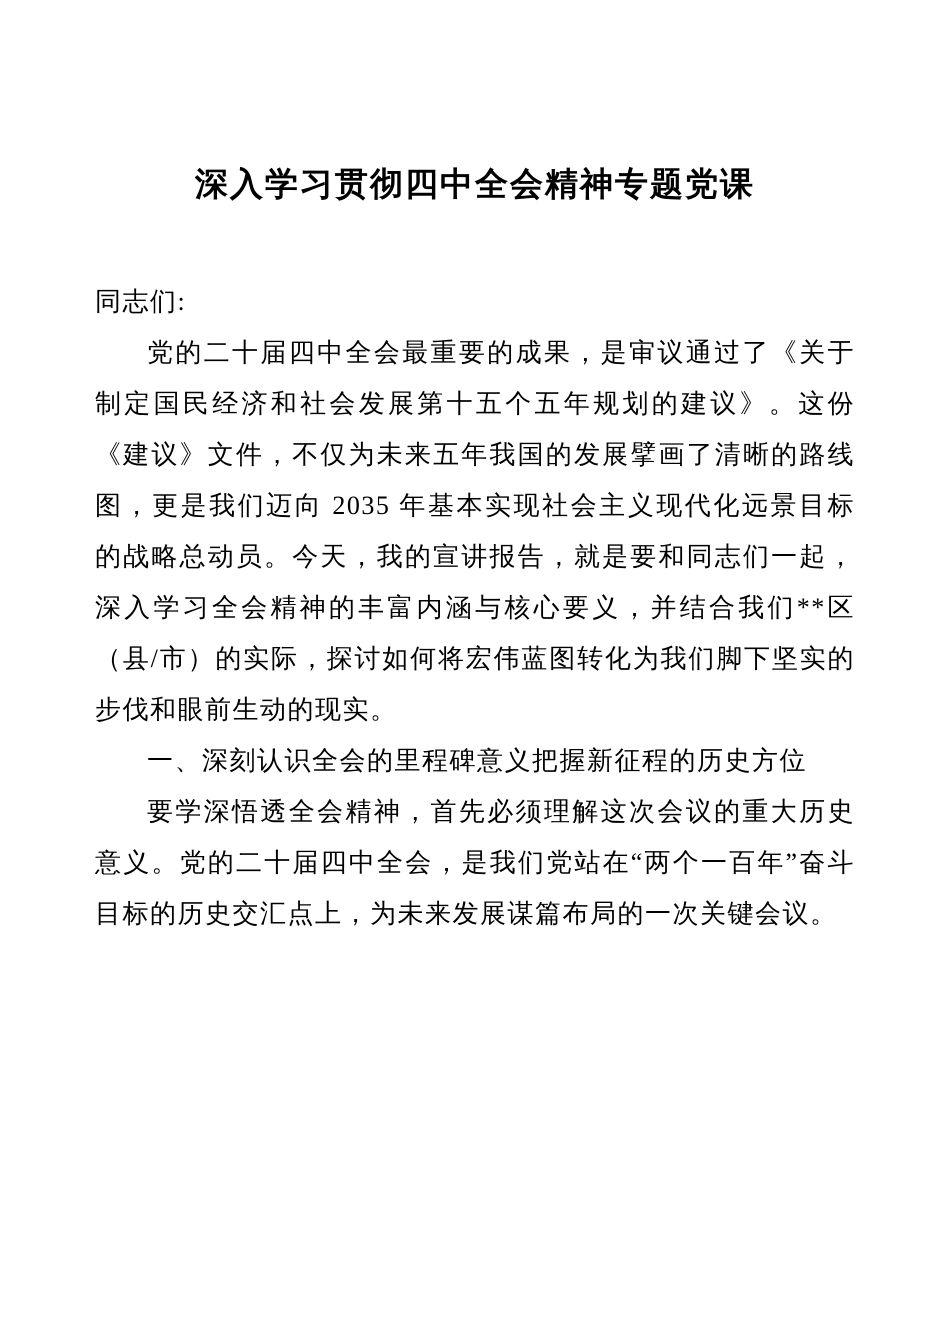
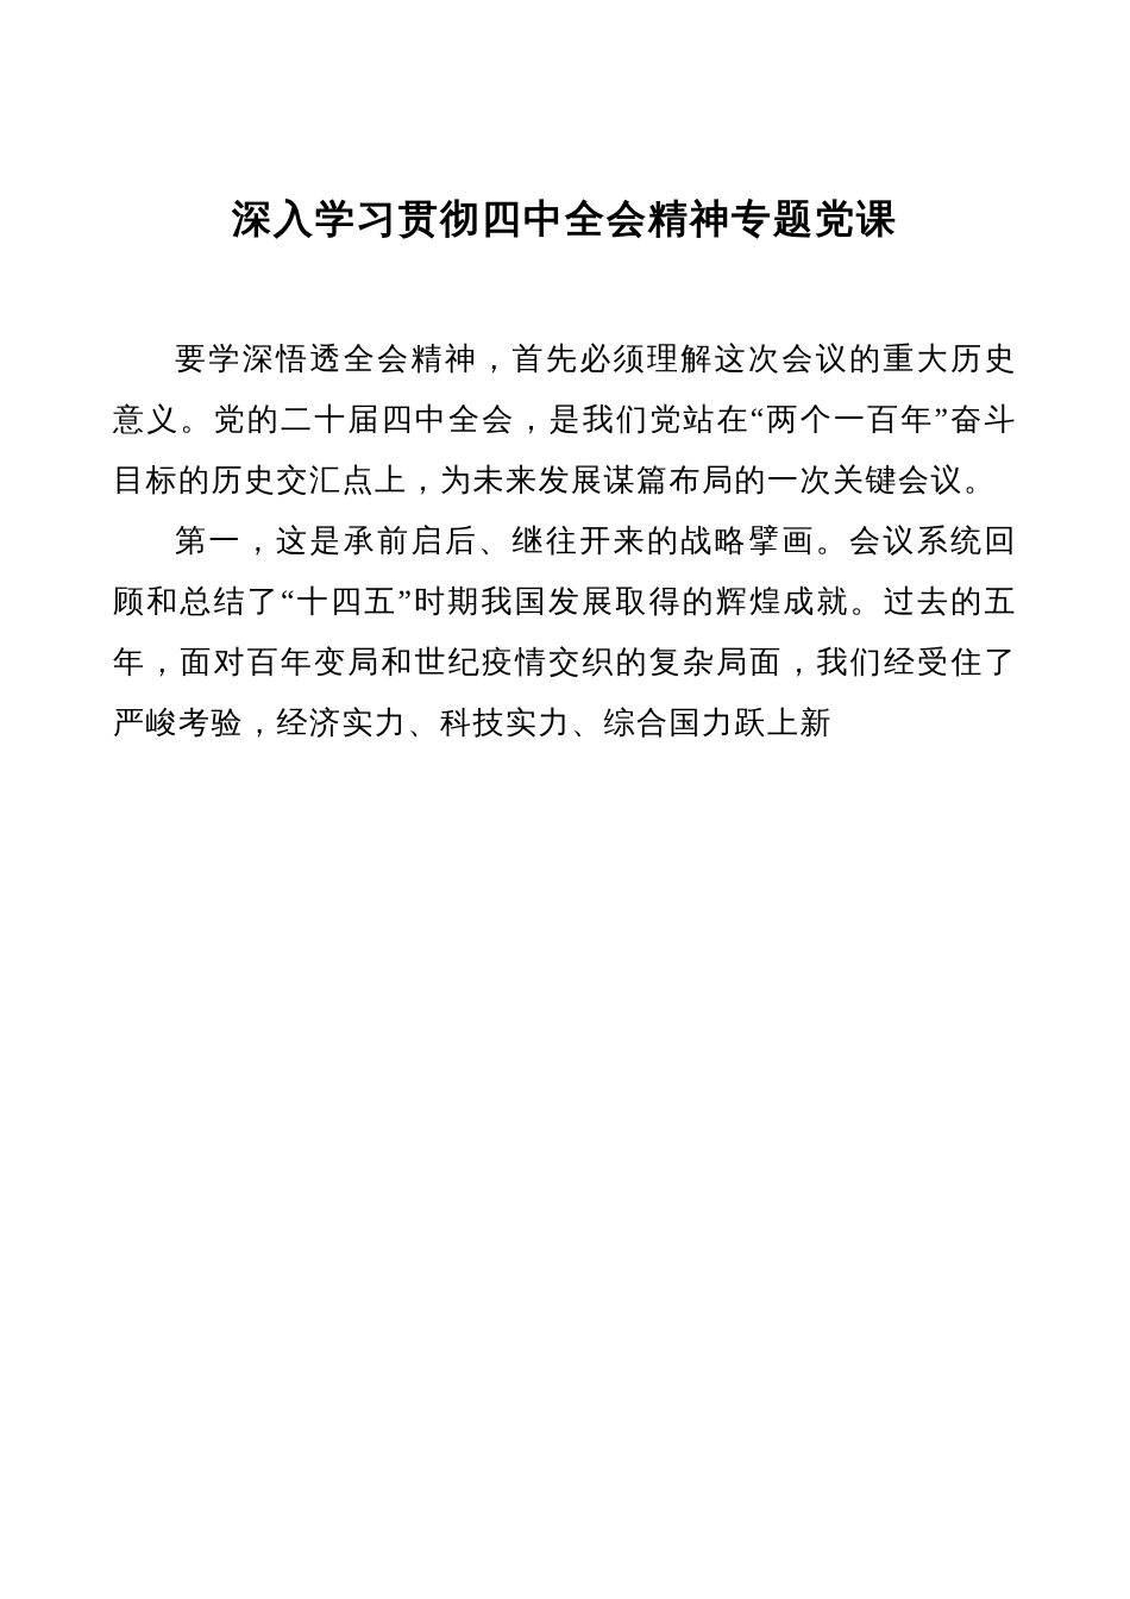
  深入学习贯彻四中全会精神专题党课
- 同志们:
- 党的二十届四中全会最重要的成果，是审议通过了《关于制定国民经济和社会发展第十五个五年规划的建议》。这份《建议》文件，不仅为未来五年我国的发展擘画了清晰的路线图，更是我们迈向 2035 年基本实现社会主义现代化远景目标的战略总动员。今天，我的宣讲报告，就是要和同志们一起，深入学习全会精神的丰富内涵与核心要义，并结合我们**区（县/市）的实际，探讨如何将宏伟蓝图转化为我们脚下坚实的步伐和眼前生动的现实。
- 一、深刻认识全会的里程碑意义把握新征程的历史方位
  要学深悟透全会精神，首先必须理解这次会议的重大历史意义。党的二十届四中全会，是我们党站在“两个一百年”奋斗目标的历史交汇点上，为未来发展谋篇布局的一次关键会议。
+ 第一，这是承前启后、继往开来的战略擘画。会议系统回顾和总结了“十四五”时期我国发展取得的辉煌成就。过去的五年，面对百年变局和世纪疫情交织的复杂局面，我们经受住了严峻考验，经济实力、科技实力、综合国力跃上新
